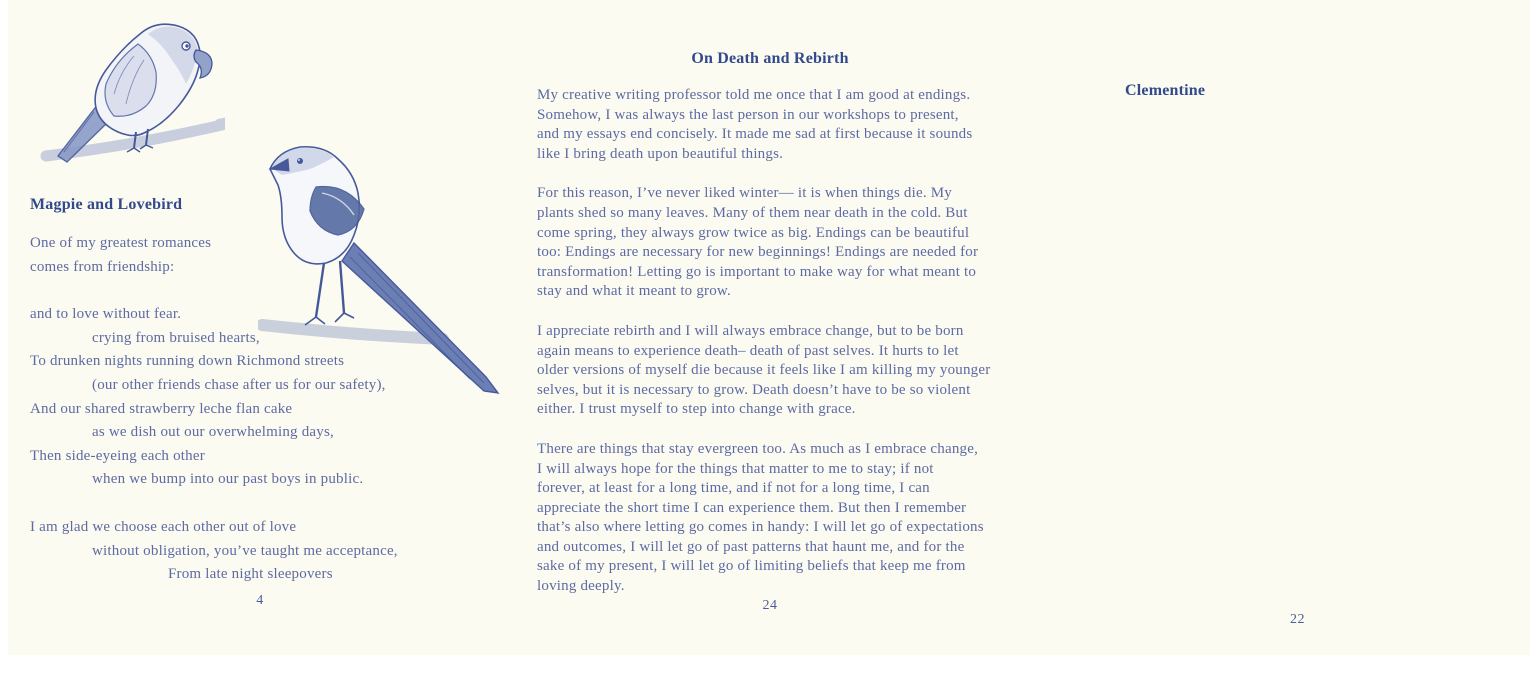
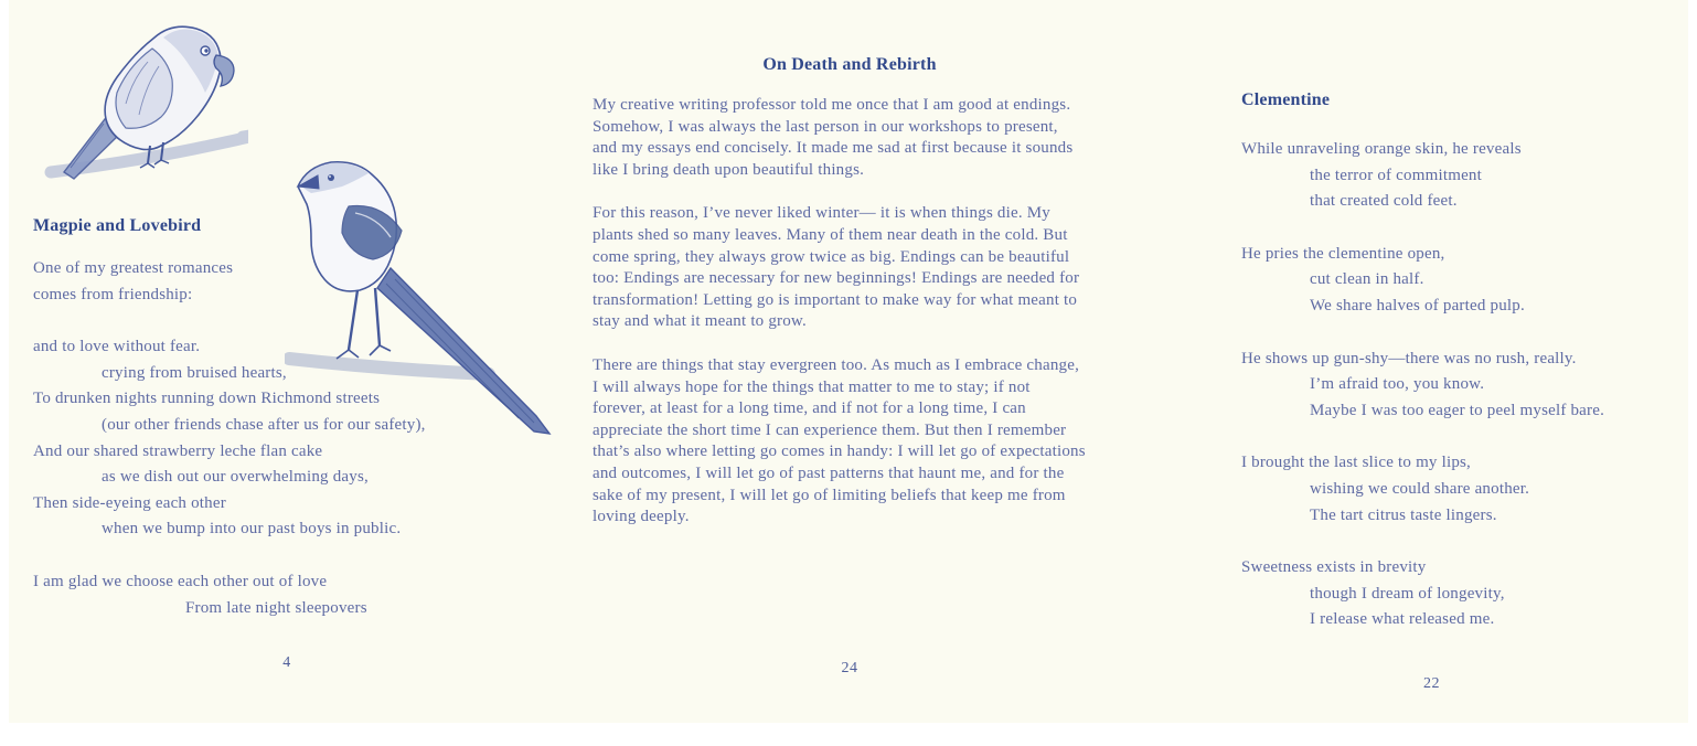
  Magpie and Lovebird
  One of my greatest romances
  comes from friendship:
  and to love without fear.
  crying from bruised hearts,
  To drunken nights running down Richmond streets
  (our other friends chase after us for our safety),
  And our shared strawberry leche flan cake
  as we dish out our overwhelming days,
  Then side-eyeing each other
  when we bump into our past boys in public.
  I am glad we choose each other out of love
- without obligation, you’ve taught me acceptance,
  From late night sleepovers
  4
  On Death and Rebirth
  My creative writing professor told me once that I am good at endings.
  Somehow, I was always the last person in our workshops to present,
  and my essays end concisely. It made me sad at first because it sounds
  like I bring death upon beautiful things.
  For this reason, I’ve never liked winter— it is when things die. My
  plants shed so many leaves. Many of them near death in the cold. But
  come spring, they always grow twice as big. Endings can be beautiful
  too: Endings are necessary for new beginnings! Endings are needed for
  transformation! Letting go is important to make way for what meant to
  stay and what it meant to grow.
- I appreciate rebirth and I will always embrace change, but to be born
- again means to experience death– death of past selves. It hurts to let
- older versions of myself die because it feels like I am killing my younger
- selves, but it is necessary to grow. Death doesn’t have to be so violent
- either. I trust myself to step into change with grace.
  There are things that stay evergreen too. As much as I embrace change,
  I will always hope for the things that matter to me to stay; if not
  forever, at least for a long time, and if not for a long time, I can
  appreciate the short time I can experience them. But then I remember
  that’s also where letting go comes in handy: I will let go of expectations
  and outcomes, I will let go of past patterns that haunt me, and for the
  sake of my present, I will let go of limiting beliefs that keep me from
  loving deeply.
  24
  Clementine
+ While unraveling orange skin, he reveals
+ the terror of commitment
+ that created cold feet.
+ He pries the clementine open,
+ cut clean in half.
+ We share halves of parted pulp.
+ He shows up gun-shy—there was no rush, really.
+ I’m afraid too, you know.
+ Maybe I was too eager to peel myself bare.
+ I brought the last slice to my lips,
+ wishing we could share another.
+ The tart citrus taste lingers.
+ Sweetness exists in brevity
+ though I dream of longevity,
+ I release what released me.
  22
